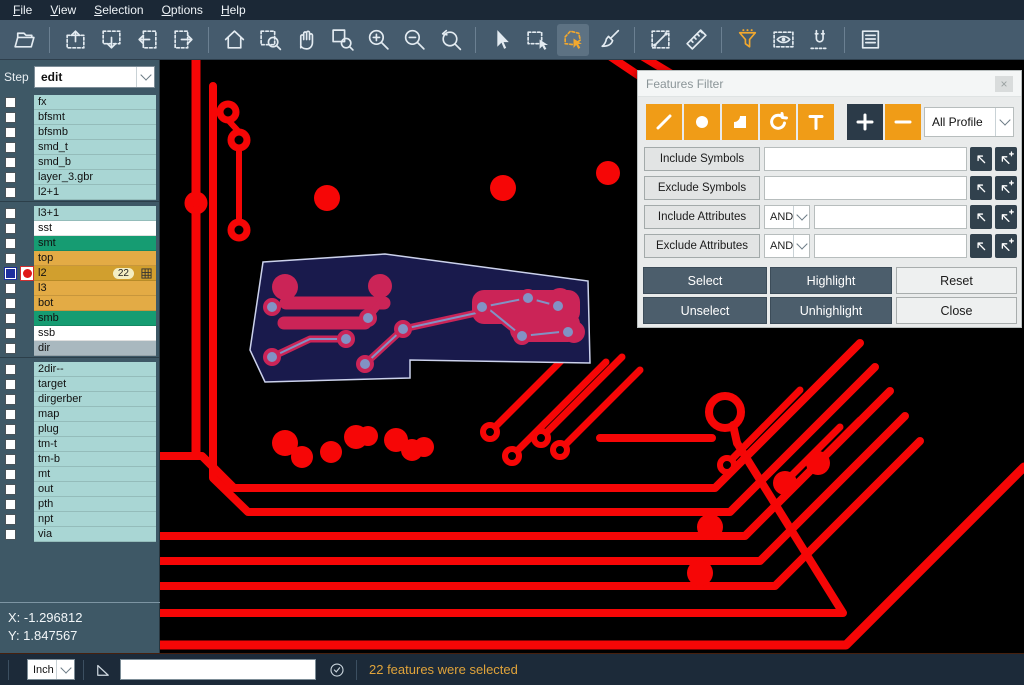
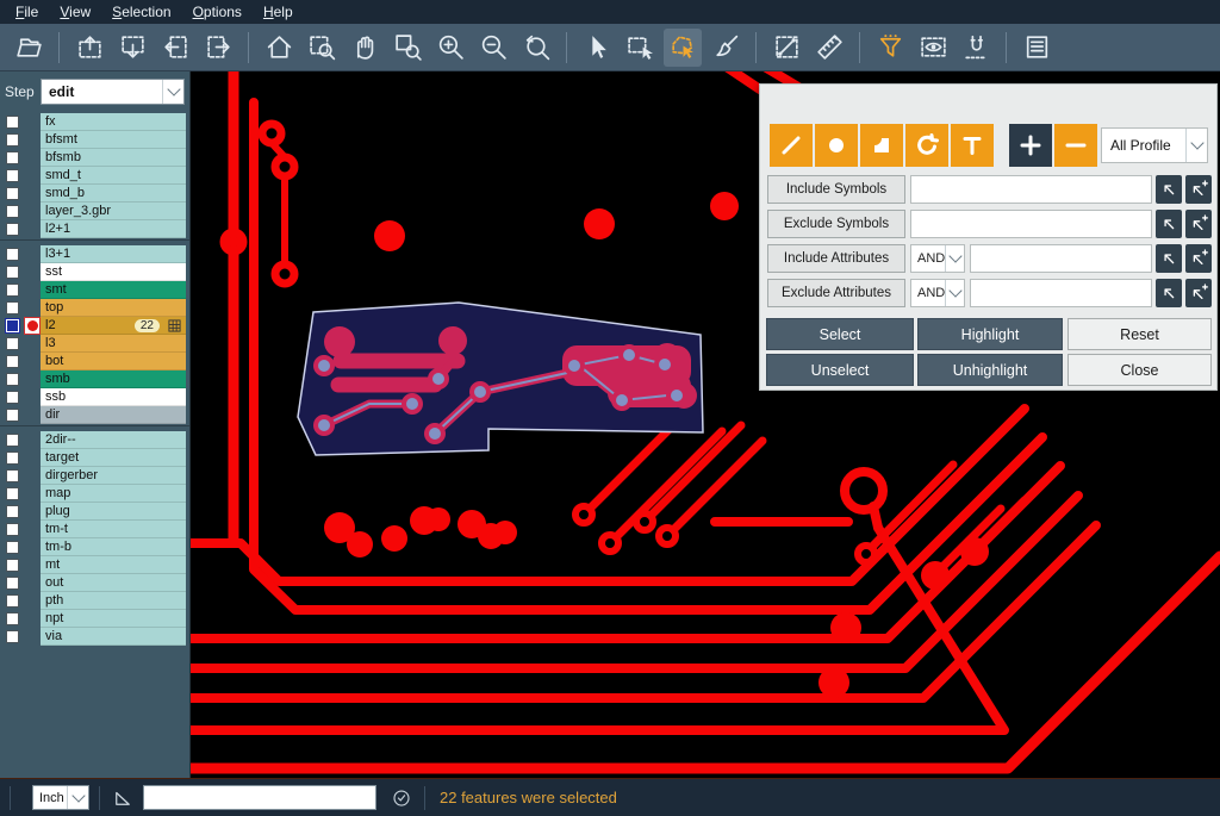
  File
  View
  Selection
  Options
  Help
  Step
  edit
  fx
  bfsmt
  bfsmb
  smd_t
  smd_b
  layer_3.gbr
  l2+1
  l3+1
  sst
  smt
  top
  l2
  22
  l3
  bot
  smb
  ssb
  dir
  2dir--
  target
  dirgerber
  map
  plug
  tm-t
  tm-b
  mt
  out
  pth
  npt
  via
- X: -1.296812
- Y: 1.847567
- Features Filter
- ×
  All Profile
  Include Symbols
  Exclude Symbols
  Include Attributes
  AND
  Exclude Attributes
  AND
  Select
  Highlight
  Reset
  Unselect
  Unhighlight
  Close
  Inch
  22 features were selected
